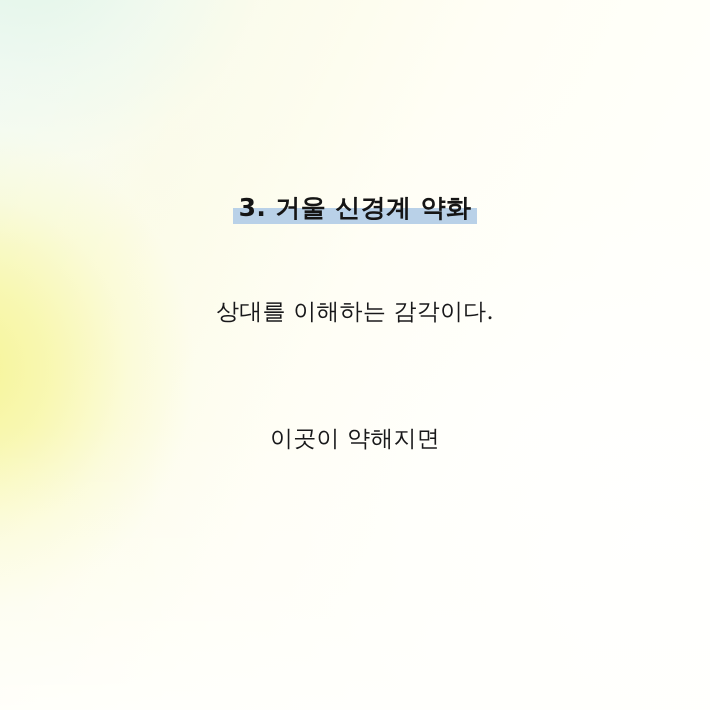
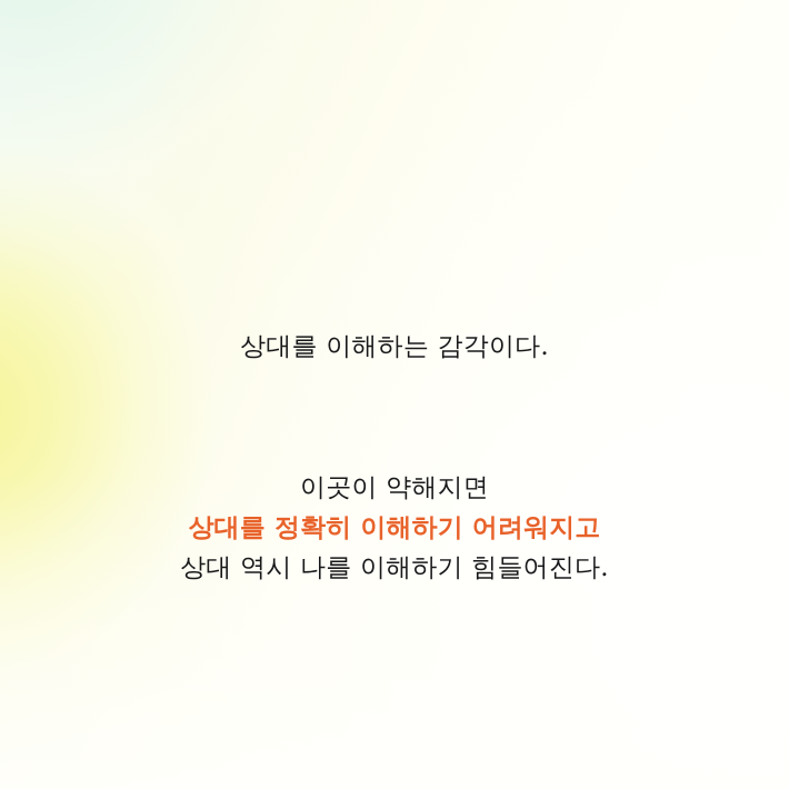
- 3. 거울 신경계 약화
  상대를 이해하는 감각이다.
  이곳이 약해지면
+ 상대를 정확히 이해하기 어려워지고
+ 상대 역시 나를 이해하기 힘들어진다.
